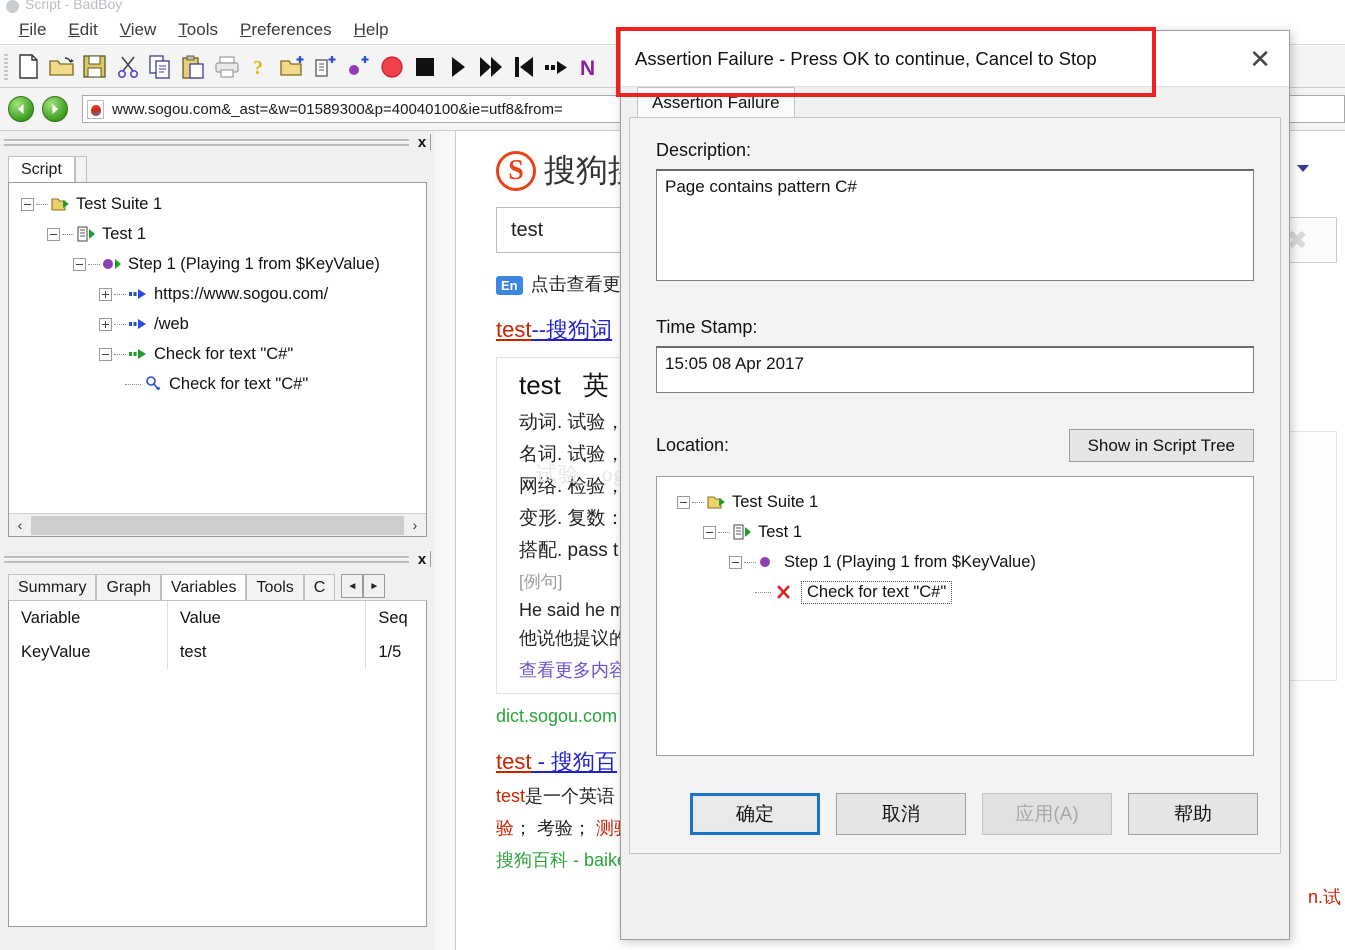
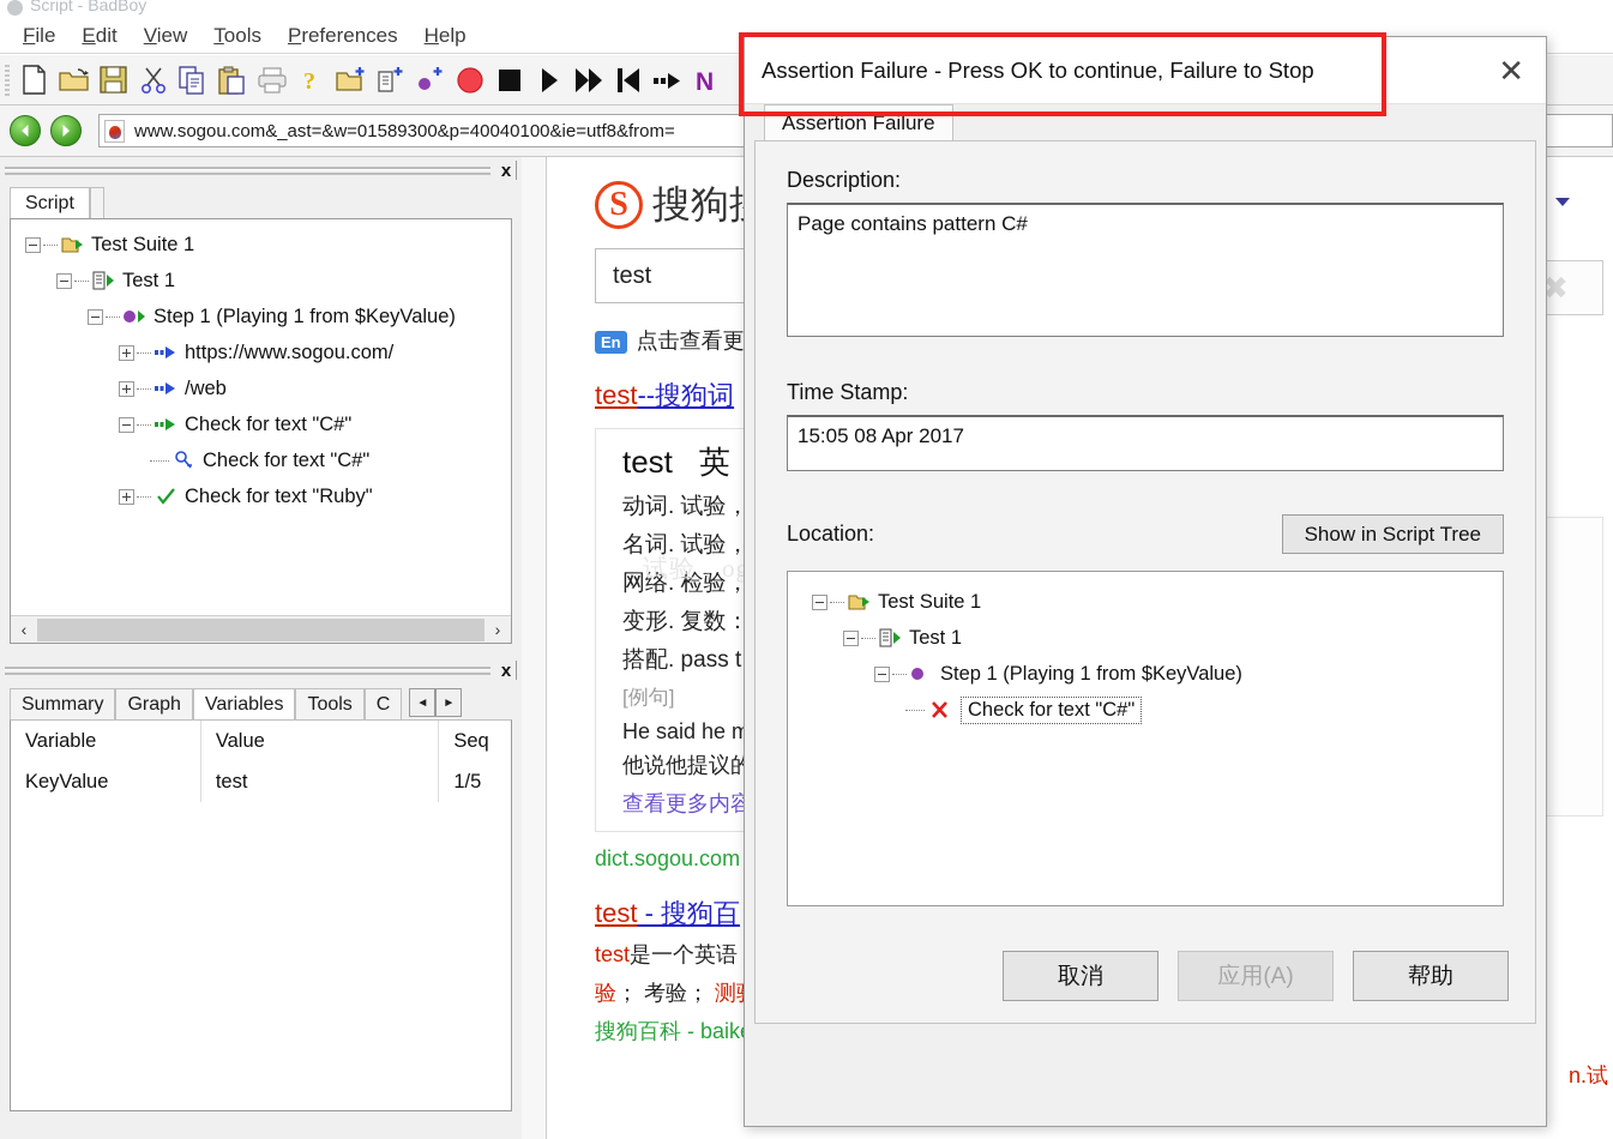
  Script - BadBoy
  File
  Edit
  View
  Tools
  Preferences
  Help
  ?
  N
  www.sogou.com&_ast=&w=01589300&p=40040100&ie=utf8&from=
  x
  Script
  Test Suite 1
  Test 1
  Step 1 (Playing 1 from $KeyValue)
  https://www.sogou.com/
  /web
  Check for text "C#"
  Check for text "C#"
+ Check for text "Ruby"
  ‹
  ›
  x
  Summary
  Graph
  Variables
  Tools
  C
  ◄
  ►
  Variable
  Value
  Seq
  KeyValue
  test
  1/5
  S
  test
  En
  点击查看更
  test--搜狗词
  test
  英
  动词. 试验，
  名词. 试验，
  网络. 检验，
  变形. 复数：
  搭配. pass t
  [例句]
  He said he m
  他说他提议的
  查看更多内容
  dict.sogou.com
  test - 搜狗百
  test是一个英语
  验； 考验； 测
  ✖
- Assertion Failure - Press OK to continue, Cancel to Stop
+ Assertion Failure - Press OK to continue, Failure to Stop
  ✕
  Assertion Failure
  Description:
  Page contains pattern C#
  Time Stamp:
  15:05 08 Apr 2017
  Location:
  Show in Script Tree
  Test Suite 1
  Test 1
  Step 1 (Playing 1 from $KeyValue)
  Check for text "C#"
- 确定
  取消
  应用(A)
  帮助
  n.试
